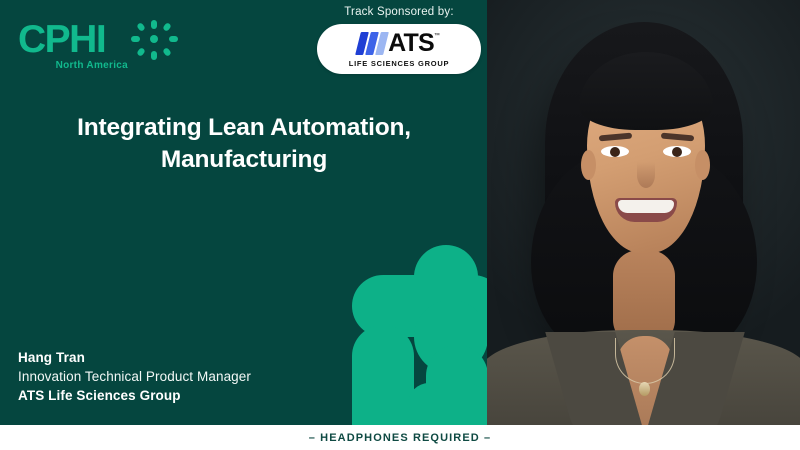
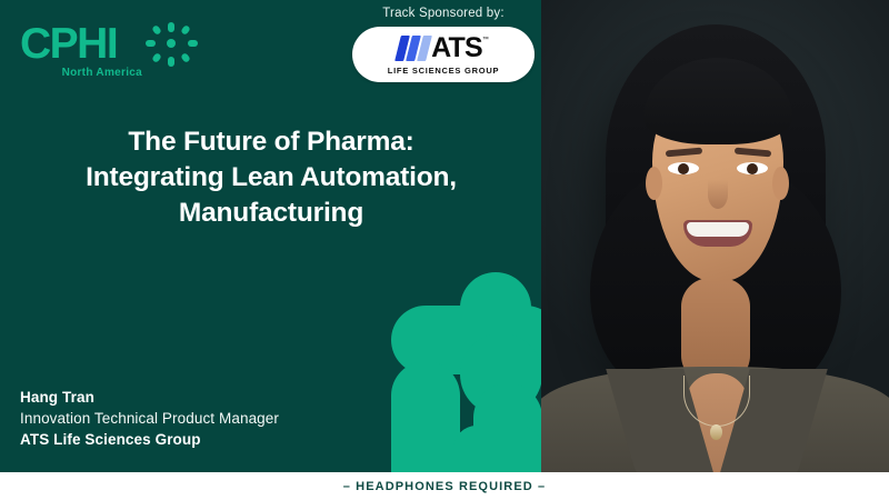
  CPHI
  North America
  Track Sponsored by:
  ATS
  LIFE SCIENCES GROUP
+ The Future of Pharma:
  Integrating Lean Automation,
  Manufacturing
  Hang Tran
  Innovation Technical Product Manager
  ATS Life Sciences Group
  – HEADPHONES REQUIRED –
